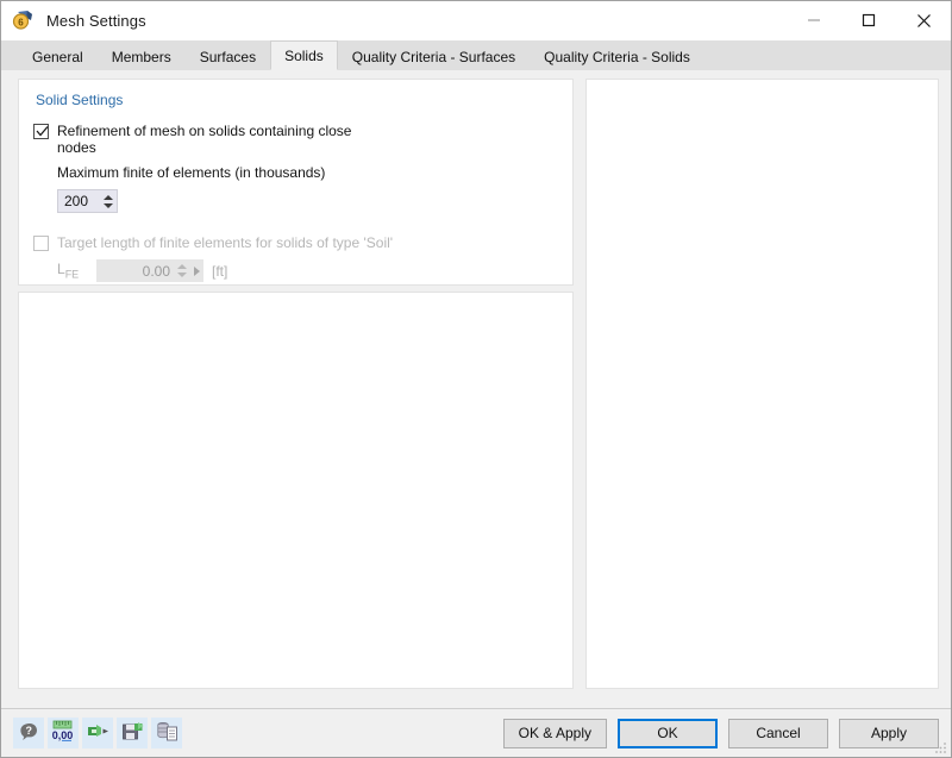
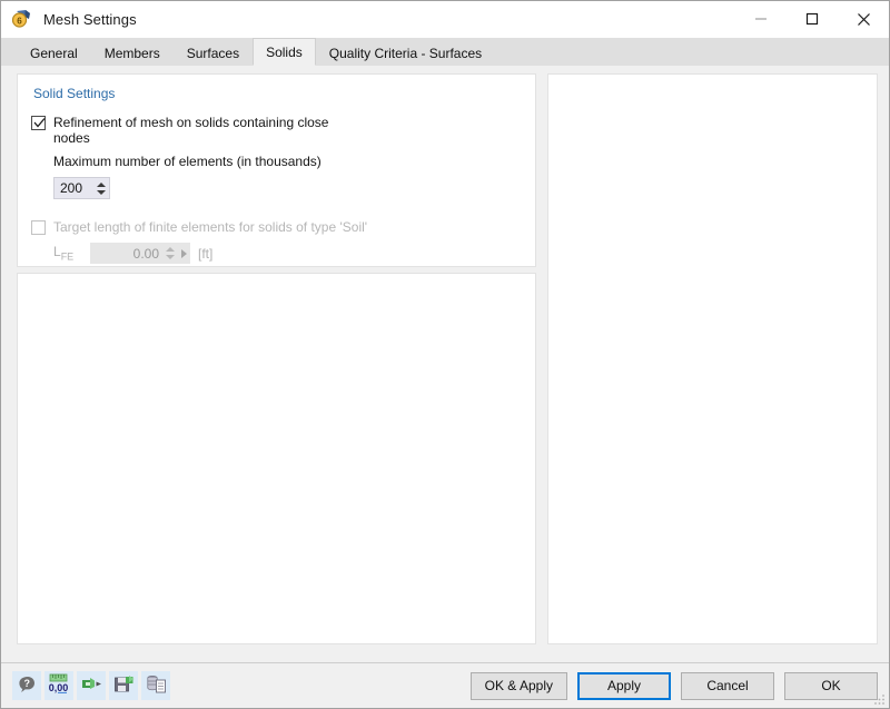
  6
  Mesh Settings
  General
  Members
  Surfaces
  Solids
  Quality Criteria - Surfaces
- Quality Criteria - Solids
  Solid Settings
  Refinement of mesh on solids containing close nodes
- Maximum finite of elements (in thousands)
+ Maximum number of elements (in thousands)
  200
  Target length of finite elements for solids of type 'Soil'
  LFE
  0.00
  [ft]
  ?
  0,00
  OK & Apply
- OK
+ Apply
  Cancel
- Apply
+ OK
